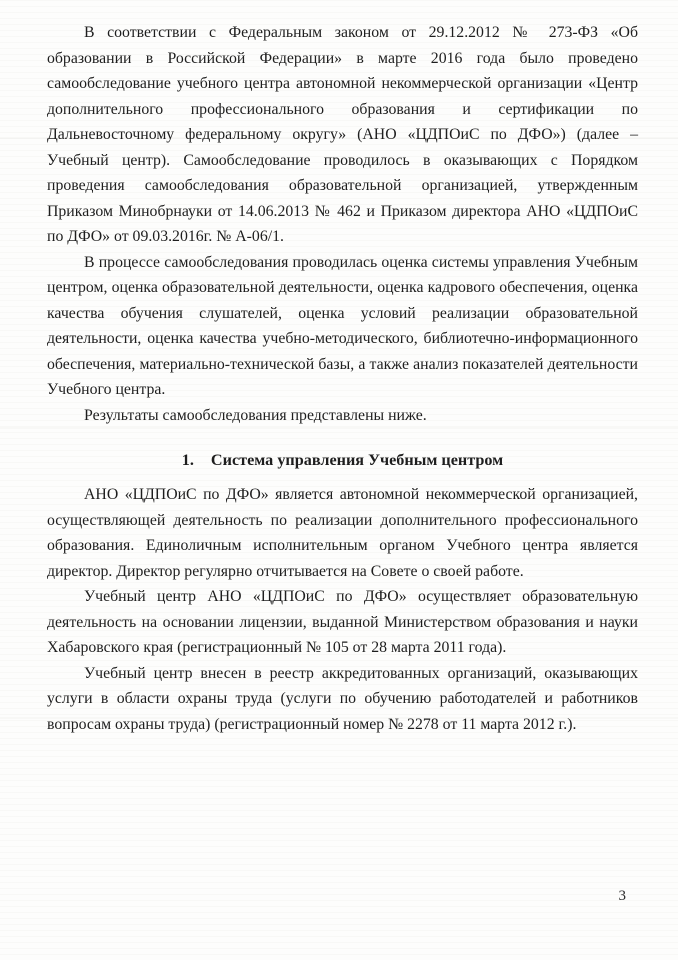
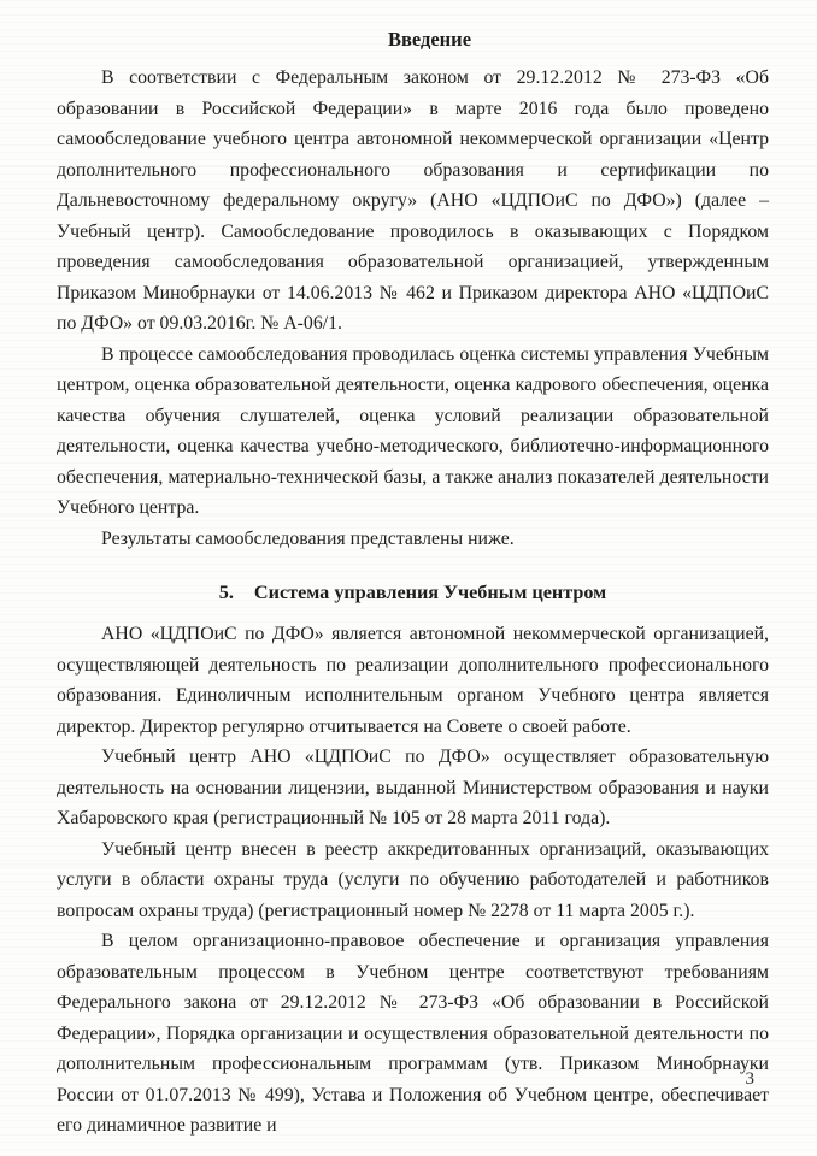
+ Введение
  В соответствии с Федеральным законом от 29.12.2012 № 273-ФЗ «Об образовании в Российской Федерации» в марте 2016 года было проведено самообследование учебного центра автономной некоммерческой организации «Центр дополнительного профессионального образования и сертификации по Дальневосточному федеральному округу» (АНО «ЦДПОиС по ДФО») (далее – Учебный центр). Самообследование проводилось в оказывающих с Порядком проведения самообследования образовательной организацией, утвержденным Приказом Минобрнауки от 14.06.2013 № 462 и Приказом директора АНО «ЦДПОиС по ДФО» от 09.03.2016г. № А-06/1.
  В процессе самообследования проводилась оценка системы управления Учебным центром, оценка образовательной деятельности, оценка кадрового обеспечения, оценка качества обучения слушателей, оценка условий реализации образовательной деятельности, оценка качества учебно-методического, библиотечно-информационного обеспечения, материально-технической базы, а также анализ показателей деятельности Учебного центра.
  Результаты самообследования представлены ниже.
- 1. Система управления Учебным центром
+ 5. Система управления Учебным центром
  АНО «ЦДПОиС по ДФО» является автономной некоммерческой организацией, осуществляющей деятельность по реализации дополнительного профессионального образования. Единоличным исполнительным органом Учебного центра является директор. Директор регулярно отчитывается на Совете о своей работе.
  Учебный центр АНО «ЦДПОиС по ДФО» осуществляет образовательную деятельность на основании лицензии, выданной Министерством образования и науки Хабаровского края (регистрационный № 105 от 28 марта 2011 года).
- Учебный центр внесен в реестр аккредитованных организаций, оказывающих услуги в области охраны труда (услуги по обучению работодателей и работников вопросам охраны труда) (регистрационный номер № 2278 от 11 марта 2012 г.).
+ Учебный центр внесен в реестр аккредитованных организаций, оказывающих услуги в области охраны труда (услуги по обучению работодателей и работников вопросам охраны труда) (регистрационный номер № 2278 от 11 марта 2005 г.).
+ В целом организационно-правовое обеспечение и организация управления образовательным процессом в Учебном центре соответствуют требованиям Федерального закона от 29.12.2012 № 273-ФЗ «Об образовании в Российской Федерации», Порядка организации и осуществления образовательной деятельности по дополнительным профессиональным программам (утв. Приказом Минобрнауки России от 01.07.2013 № 499), Устава и Положения об Учебном центре, обеспечивает его динамичное развитие и
  3
